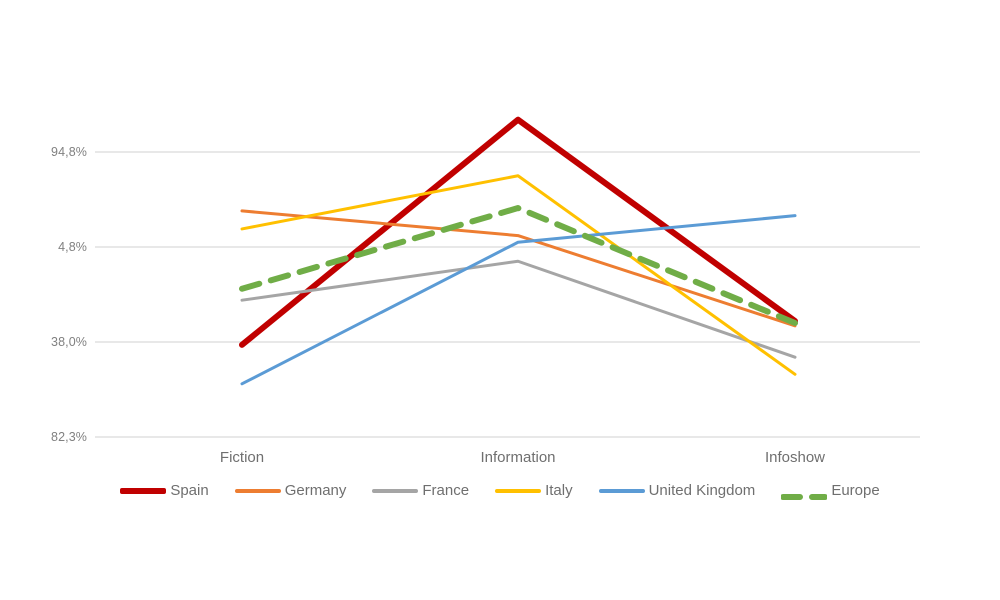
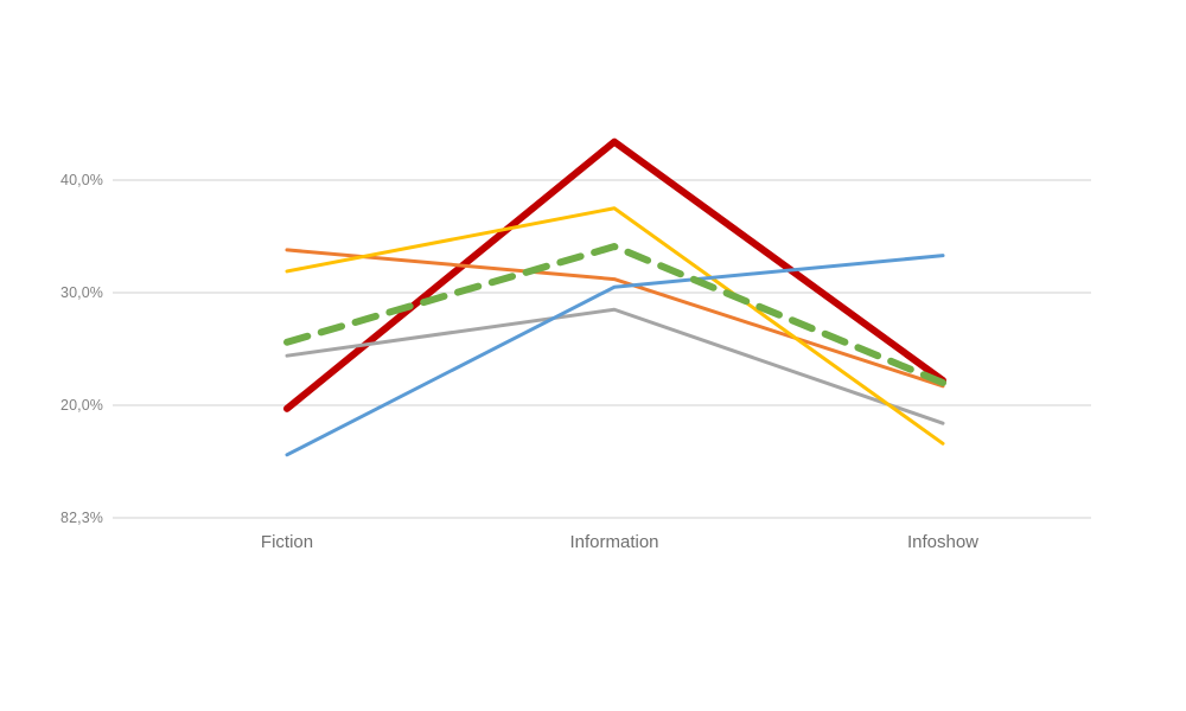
- 94,8%
+ 40,0%
- 4,8%
+ 30,0%
- 38,0%
+ 20,0%
  82,3%
  Fiction
  Information
  Infoshow
- Spain
- Germany
- France
- Italy
- United Kingdom
- Europe
